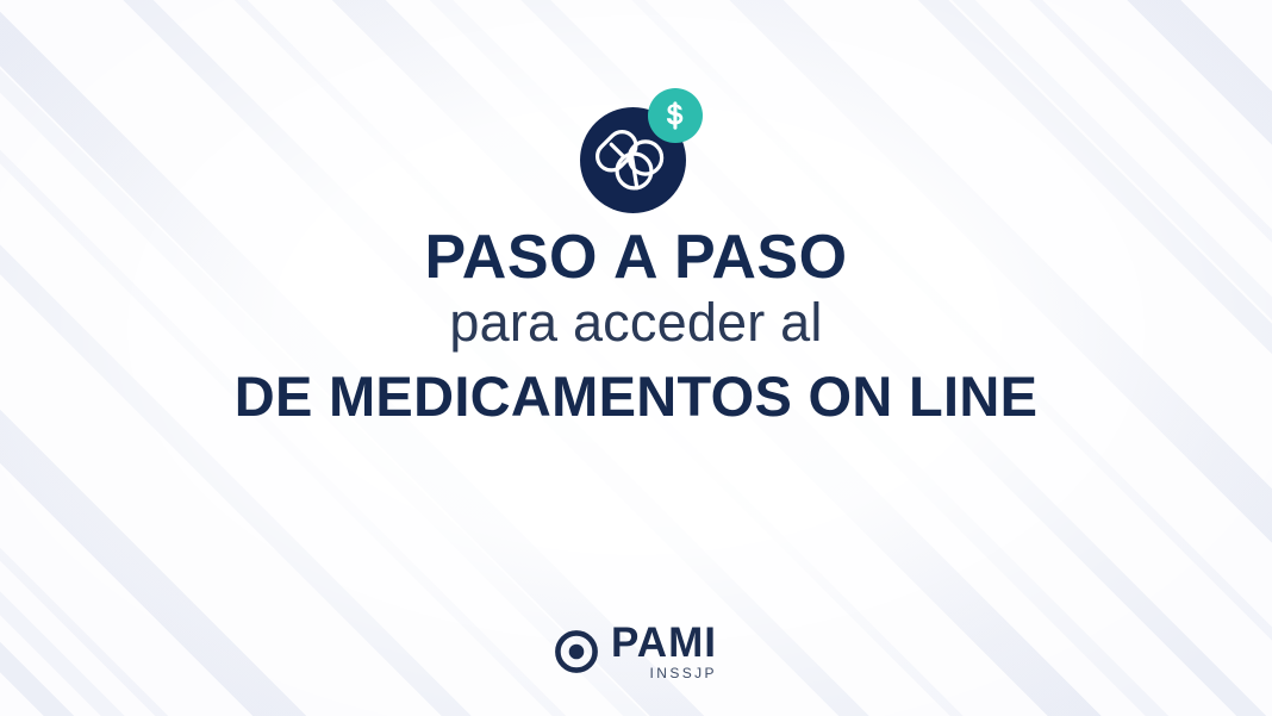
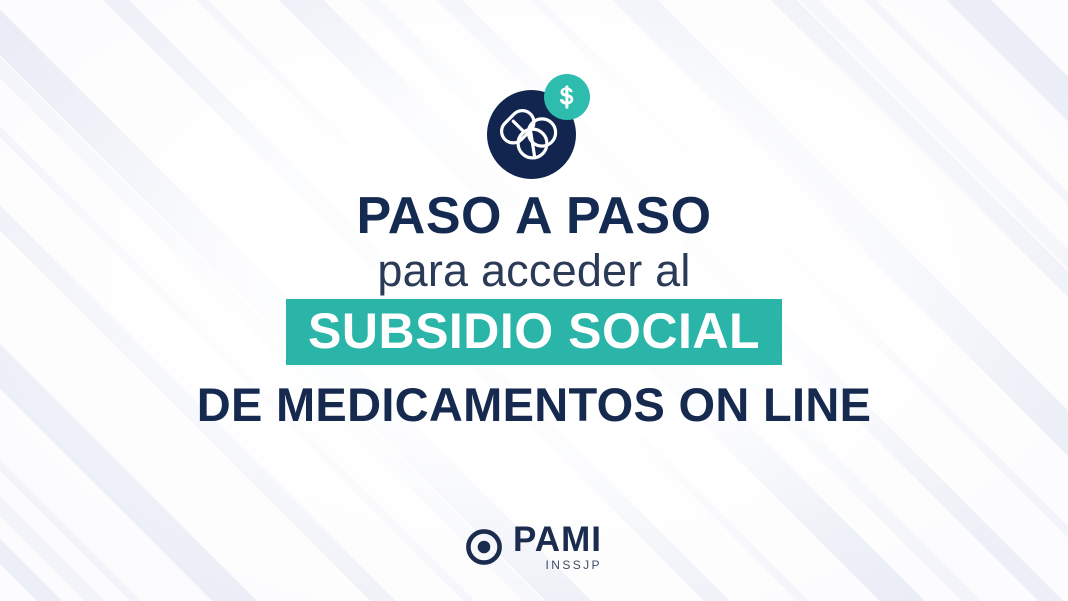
  PASO A PASO
  para acceder al
+ SUBSIDIO SOCIAL
  DE MEDICAMENTOS ON LINE
  PAMI
  INSSJP
